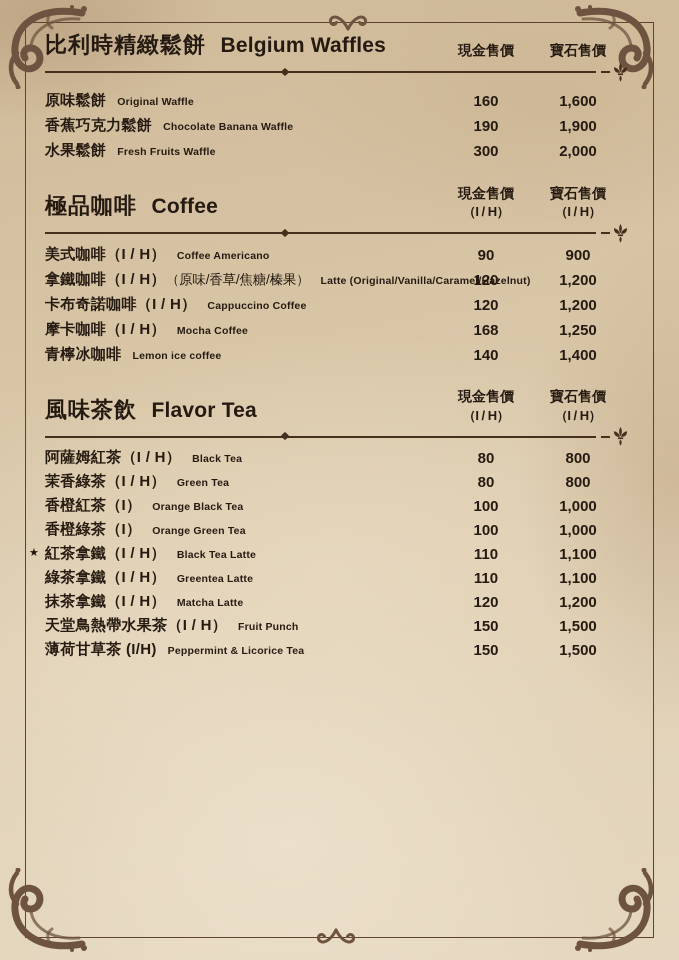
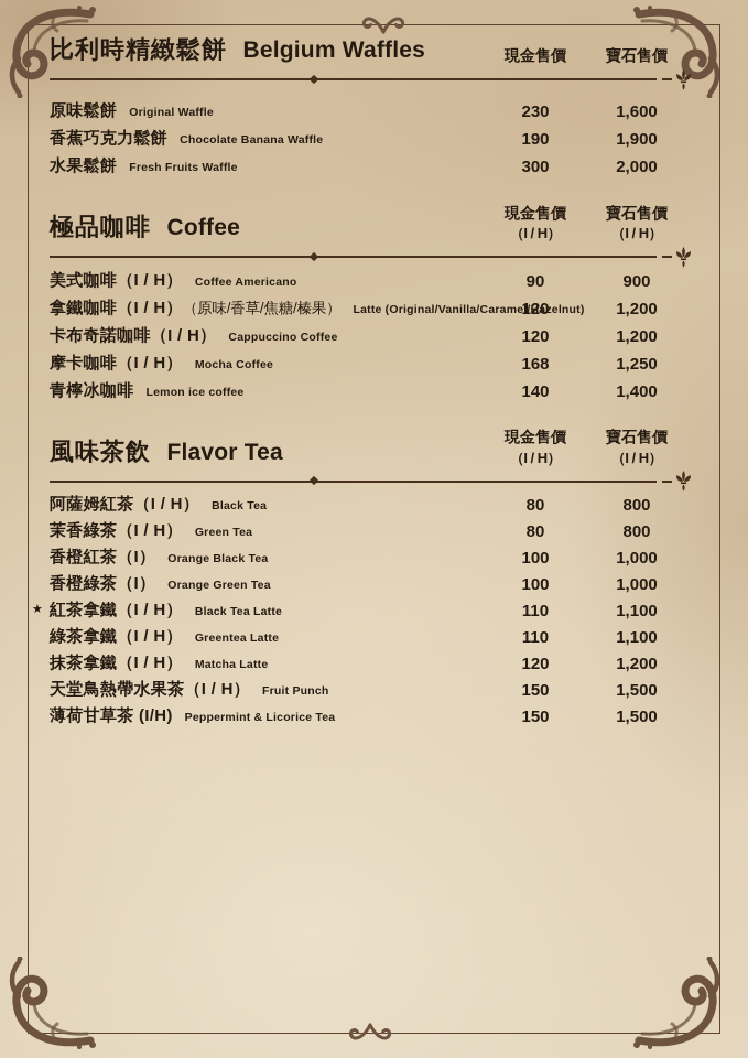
  比利時精緻鬆餅 Belgium Waffles
  現金售價
  寶石售價
  原味鬆餅
  Original Waffle
- 160
+ 230
  1,600
  香蕉巧克力鬆餅
  Chocolate Banana Waffle
  190
  1,900
  水果鬆餅
  Fresh Fruits Waffle
  300
  2,000
  極品咖啡 Coffee
  現金售價
  （I / H）
  寶石售價
  （I / H）
  美式咖啡（I / H）
  Coffee Americano
  90
  900
  拿鐵咖啡（I / H）
  （原味/香草/焦糖/榛果）
  Latte (Original/Vanilla/Caramel/Hazelnut)
  120
  1,200
  卡布奇諾咖啡（I / H）
  Cappuccino Coffee
  120
  1,200
  摩卡咖啡（I / H）
  Mocha Coffee
  168
  1,250
  青檸冰咖啡
  Lemon ice coffee
  140
  1,400
  風味茶飲 Flavor Tea
  現金售價
  （I / H）
  寶石售價
  （I / H）
  阿薩姆紅茶（I / H）
  Black Tea
  80
  800
  茉香綠茶（I / H）
  Green Tea
  80
  800
  香橙紅茶（I）
  Orange Black Tea
  100
  1,000
  香橙綠茶（I）
  Orange Green Tea
  100
  1,000
  ★
  紅茶拿鐵（I / H）
  Black Tea Latte
  110
  1,100
  綠茶拿鐵（I / H）
  Greentea Latte
  110
  1,100
  抹茶拿鐵（I / H）
  Matcha Latte
  120
  1,200
  天堂鳥熱帶水果茶（I / H）
  Fruit Punch
  150
  1,500
  薄荷甘草茶 (I/H)
  Peppermint & Licorice Tea
  150
  1,500
